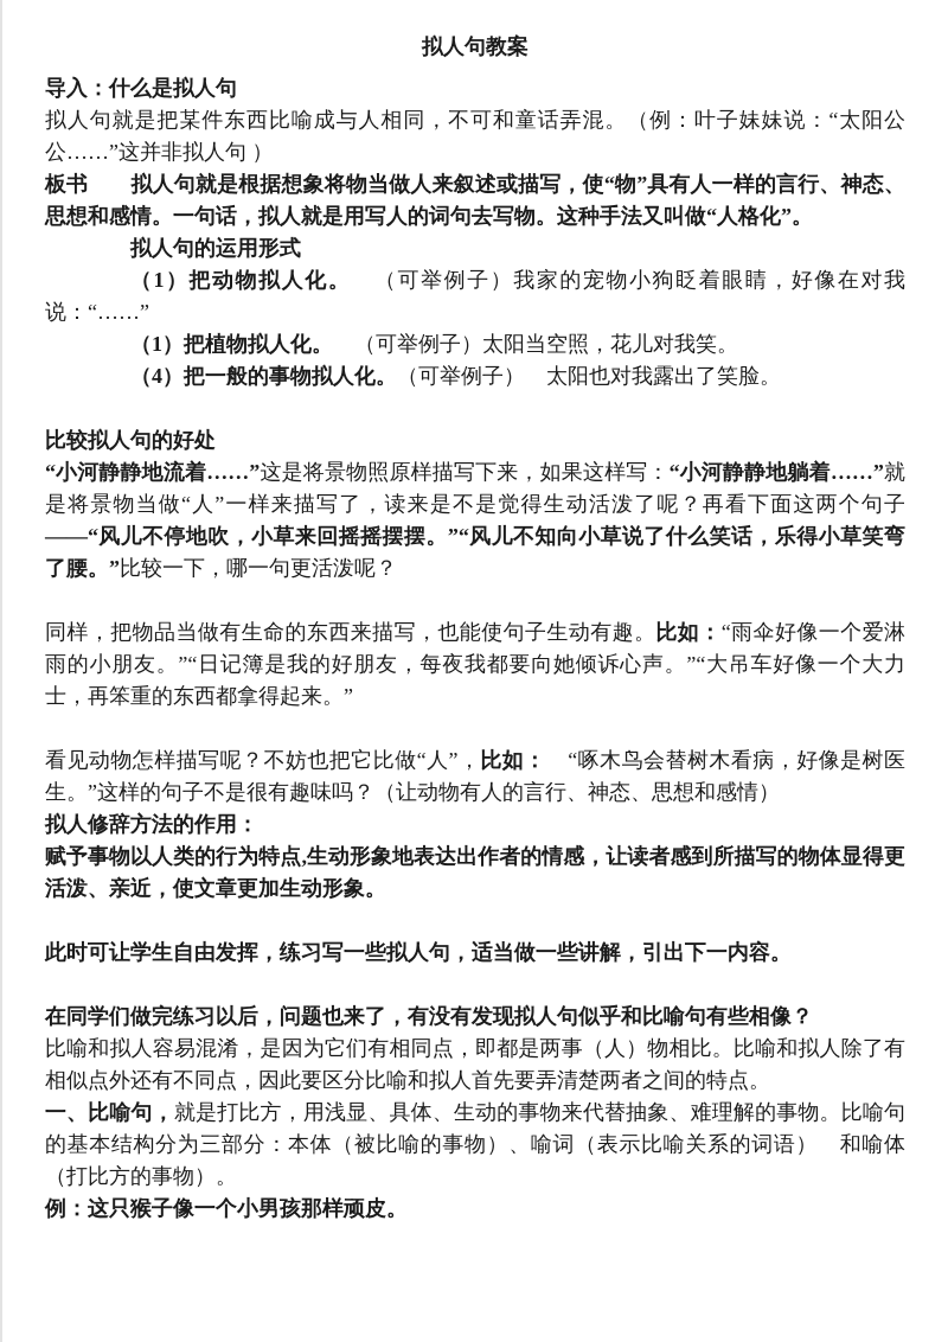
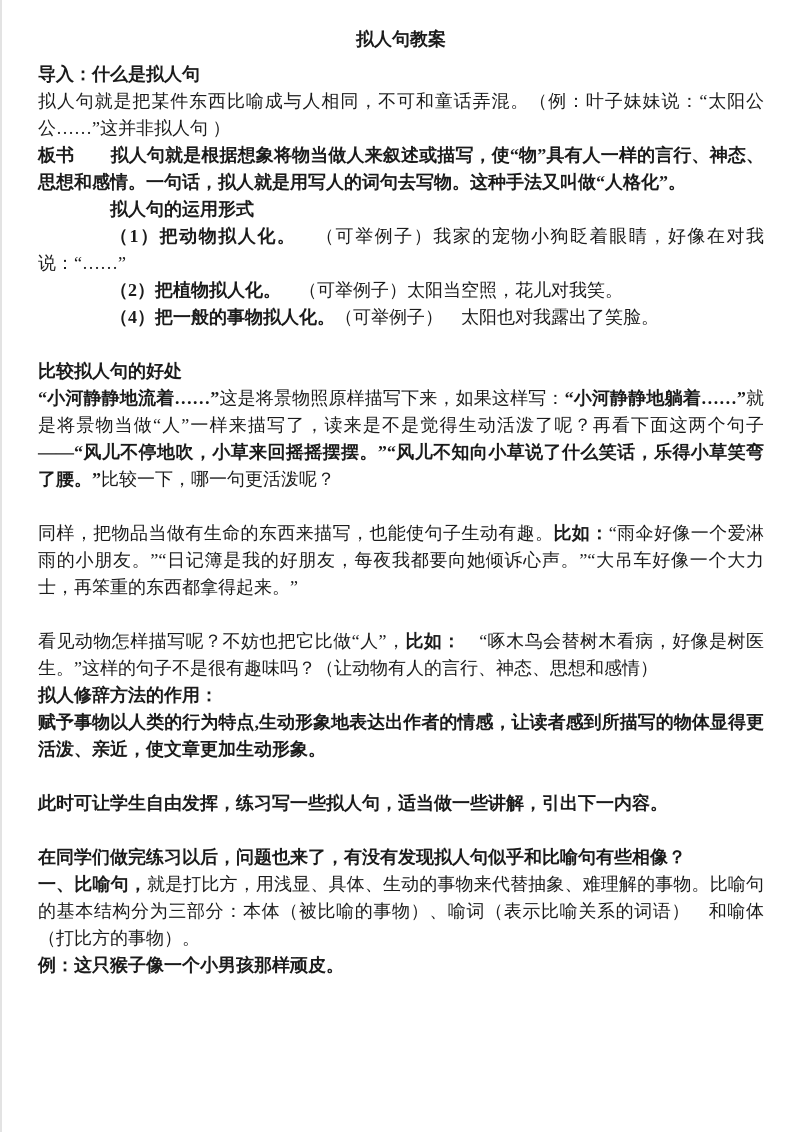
  拟人句教案
  导入：什么是拟人句
  拟人句就是把某件东西比喻成与人相同，不可和童话弄混。（例：叶子妹妹说：“太阳公公……”这并非拟人句 ）
  板书 拟人句就是根据想象将物当做人来叙述或描写，使“物”具有人一样的言行、神态、思想和感情。一句话，拟人就是用写人的词句去写物。这种手法又叫做“人格化”。
  拟人句的运用形式
  （1）把动物拟人化。 （可举例子）我家的宠物小狗眨着眼睛，好像在对我说：“……”
- （1）把植物拟人化。 （可举例子）太阳当空照，花儿对我笑。
+ （2）把植物拟人化。 （可举例子）太阳当空照，花儿对我笑。
  （4）把一般的事物拟人化。（可举例子） 太阳也对我露出了笑脸。
  比较拟人句的好处
  “小河静静地流着……”这是将景物照原样描写下来，如果这样写：“小河静静地躺着……”就是将景物当做“人”一样来描写了，读来是不是觉得生动活泼了呢？再看下面这两个句子——“风儿不停地吹，小草来回摇摇摆摆。”“风儿不知向小草说了什么笑话，乐得小草笑弯了腰。”比较一下，哪一句更活泼呢？
  同样，把物品当做有生命的东西来描写，也能使句子生动有趣。比如：“雨伞好像一个爱淋雨的小朋友。”“日记簿是我的好朋友，每夜我都要向她倾诉心声。”“大吊车好像一个大力士，再笨重的东西都拿得起来。”
  看见动物怎样描写呢？不妨也把它比做“人”，比如： “啄木鸟会替树木看病，好像是树医生。”这样的句子不是很有趣味吗？（让动物有人的言行、神态、思想和感情）
  拟人修辞方法的作用：
  赋予事物以人类的行为特点,生动形象地表达出作者的情感，让读者感到所描写的物体显得更活泼、亲近，使文章更加生动形象。
  此时可让学生自由发挥，练习写一些拟人句，适当做一些讲解，引出下一内容。
  在同学们做完练习以后，问题也来了，有没有发现拟人句似乎和比喻句有些相像？
- 比喻和拟人容易混淆，是因为它们有相同点，即都是两事（人）物相比。比喻和拟人除了有相似点外还有不同点，因此要区分比喻和拟人首先要弄清楚两者之间的特点。
  一、比喻句，就是打比方，用浅显、具体、生动的事物来代替抽象、难理解的事物。比喻句的基本结构分为三部分：本体（被比喻的事物）、喻词（表示比喻关系的词语） 和喻体（打比方的事物）。
  例：这只猴子像一个小男孩那样顽皮。
